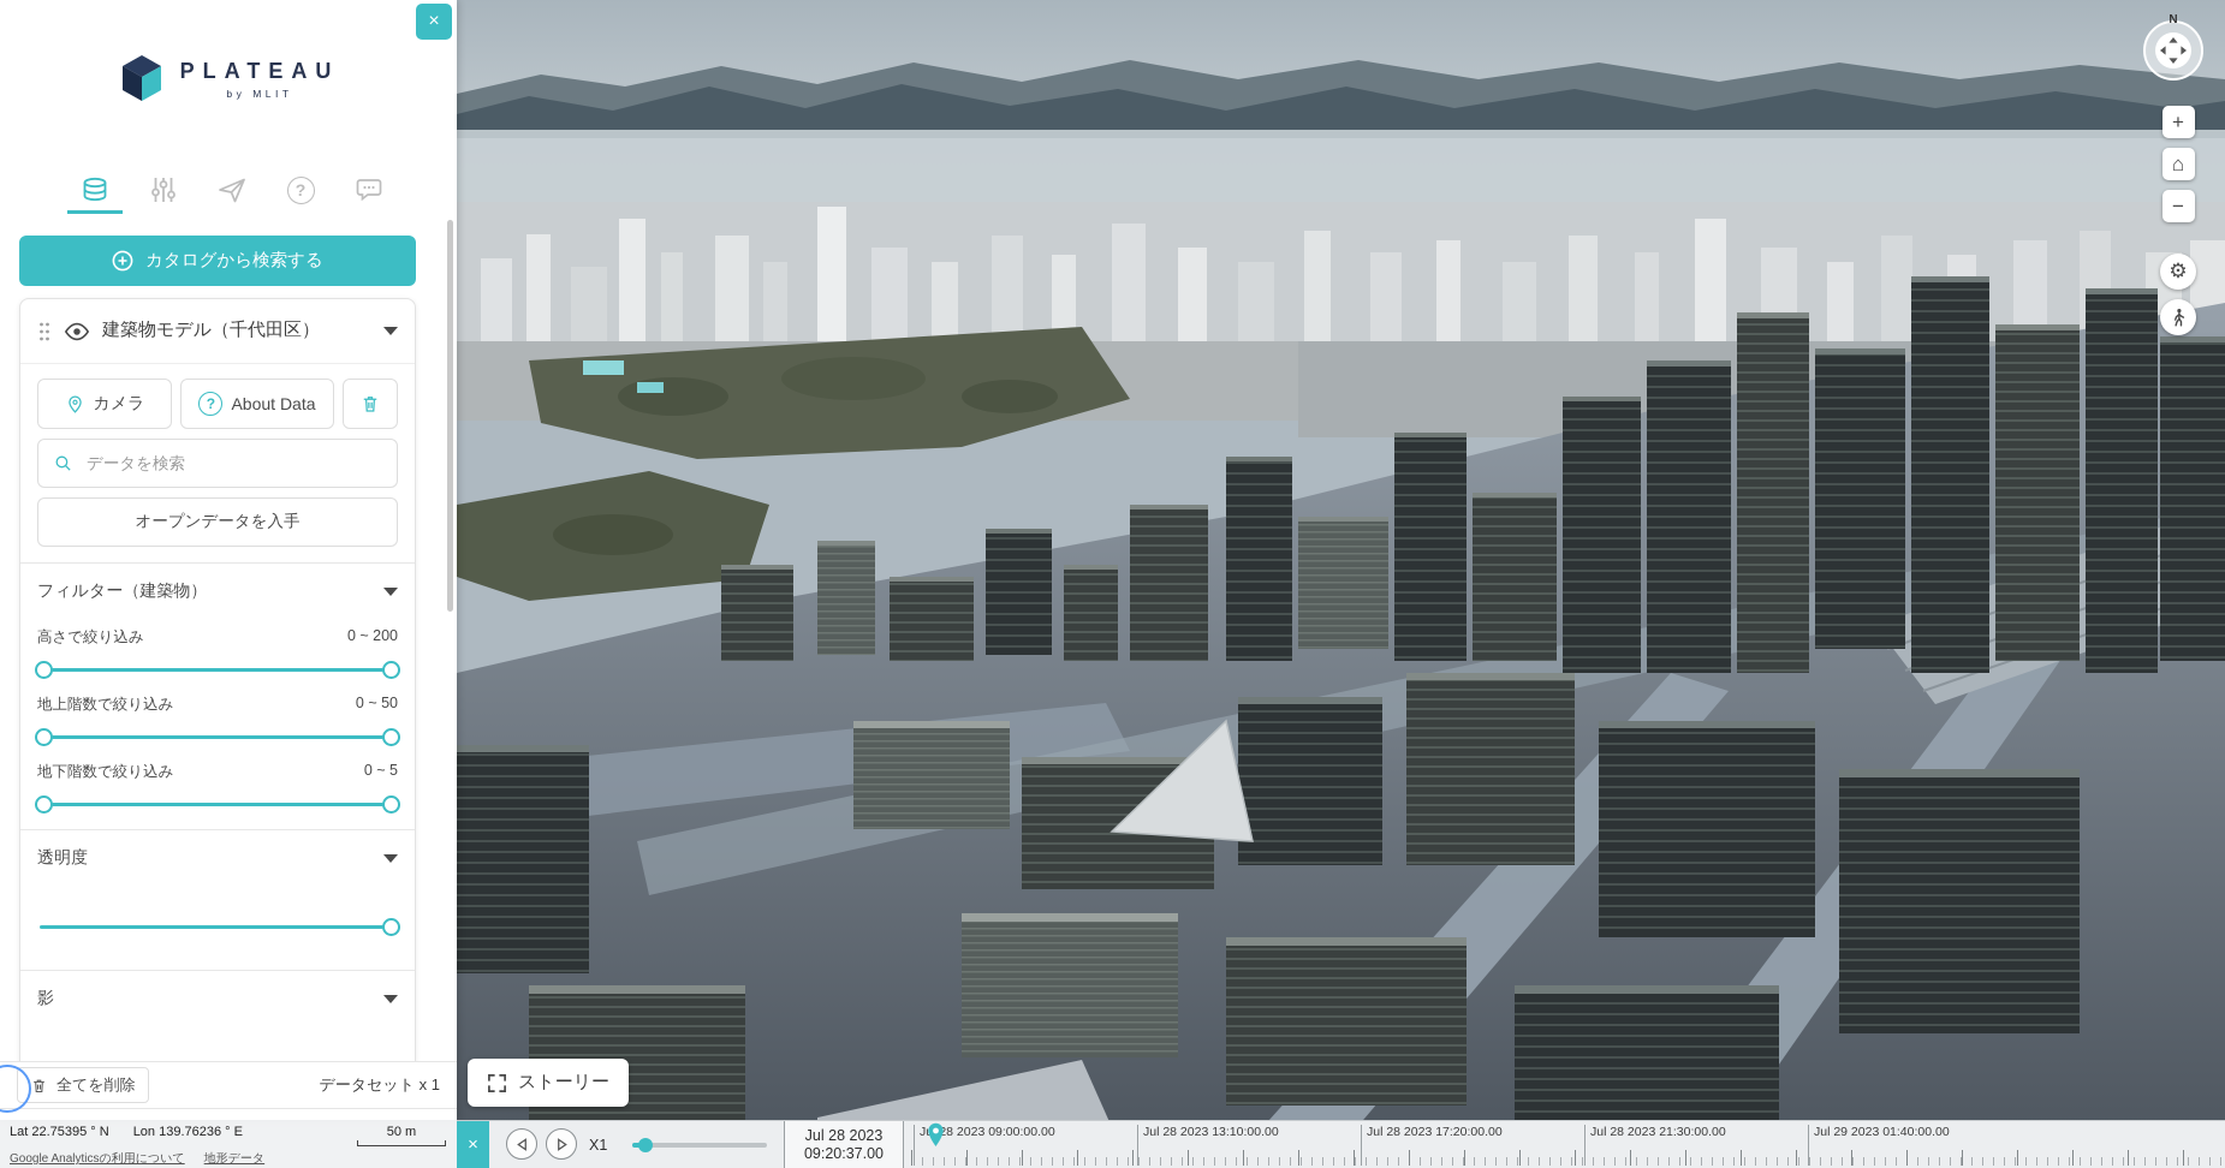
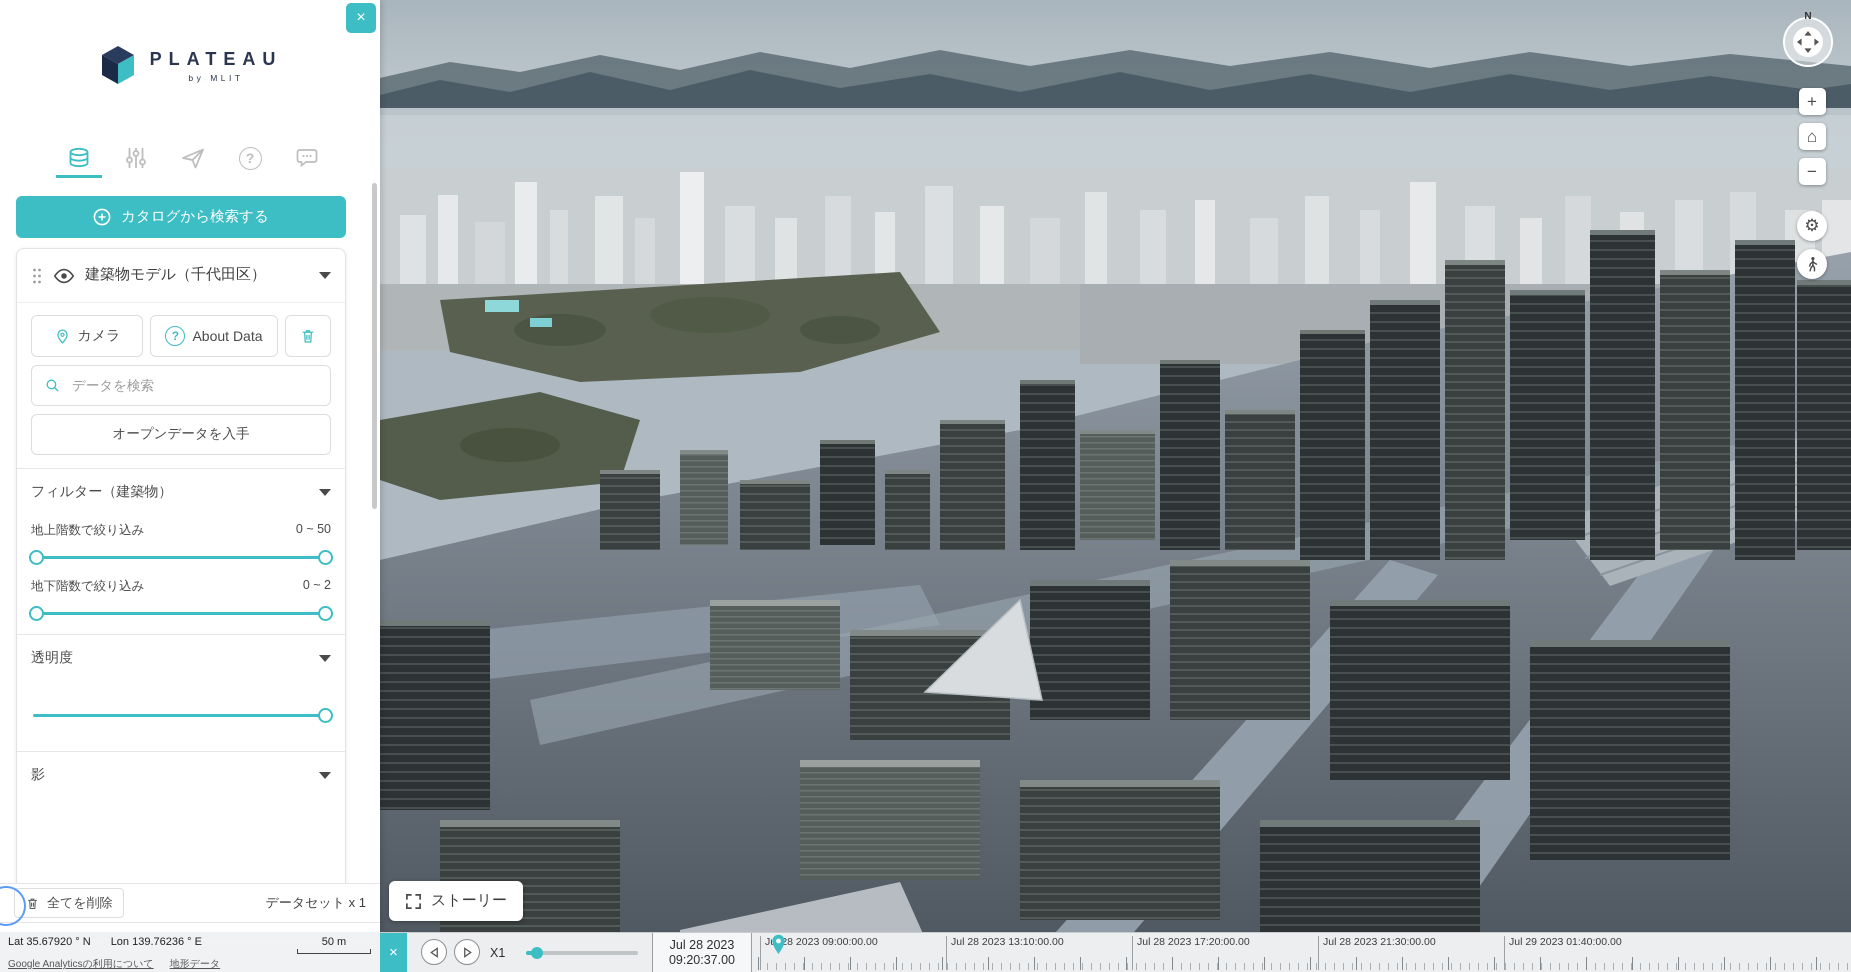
  N
  +
  ⌂
  −
  ⚙
  ストーリー
  ×
  X1
  Jul 28 2023
  09:20:37.00
  J8 2023 09:00:00.00
  Jul 28 2023 13:10:00.00
  Jul 28 2023 17:20:00.00
  Jul 28 2023 21:30:00.00
  Jul 29 2023 01:40:00.00
  ×
  PLATEAU
  by MLIT
  ?
  カタログから検索する
  建築物モデル（千代田区）
  カメラ
  ?
  About Data
  データを検索
  オープンデータを入手
  フィルター（建築物）
- 高さで絞り込み
- 0 ~ 200
  地上階数で絞り込み
  0 ~ 50
  地下階数で絞り込み
- 0 ~ 5
+ 0 ~ 2
  透明度
  影
  全てを削除
  データセット x 1
- Lat 22.75395 ° N
+ Lat 35.67920 ° N
  Lon 139.76236 ° E
  50 m
  Google Analyticsの利用について
  地形データ
